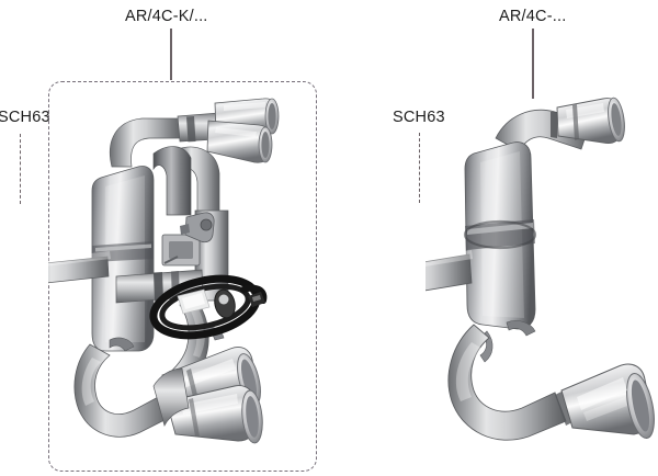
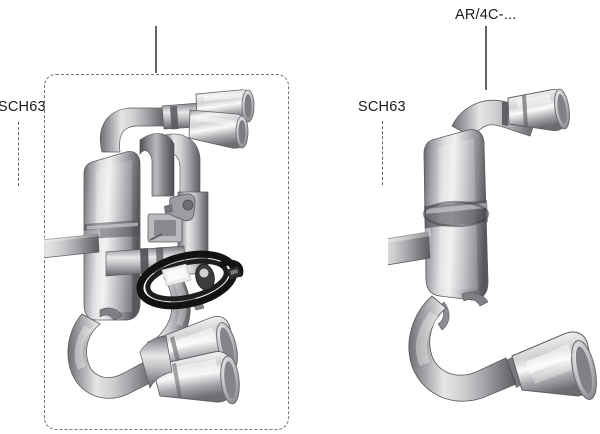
- AR/4C-K/...
  SCH63
  AR/4C-...
  SCH63
